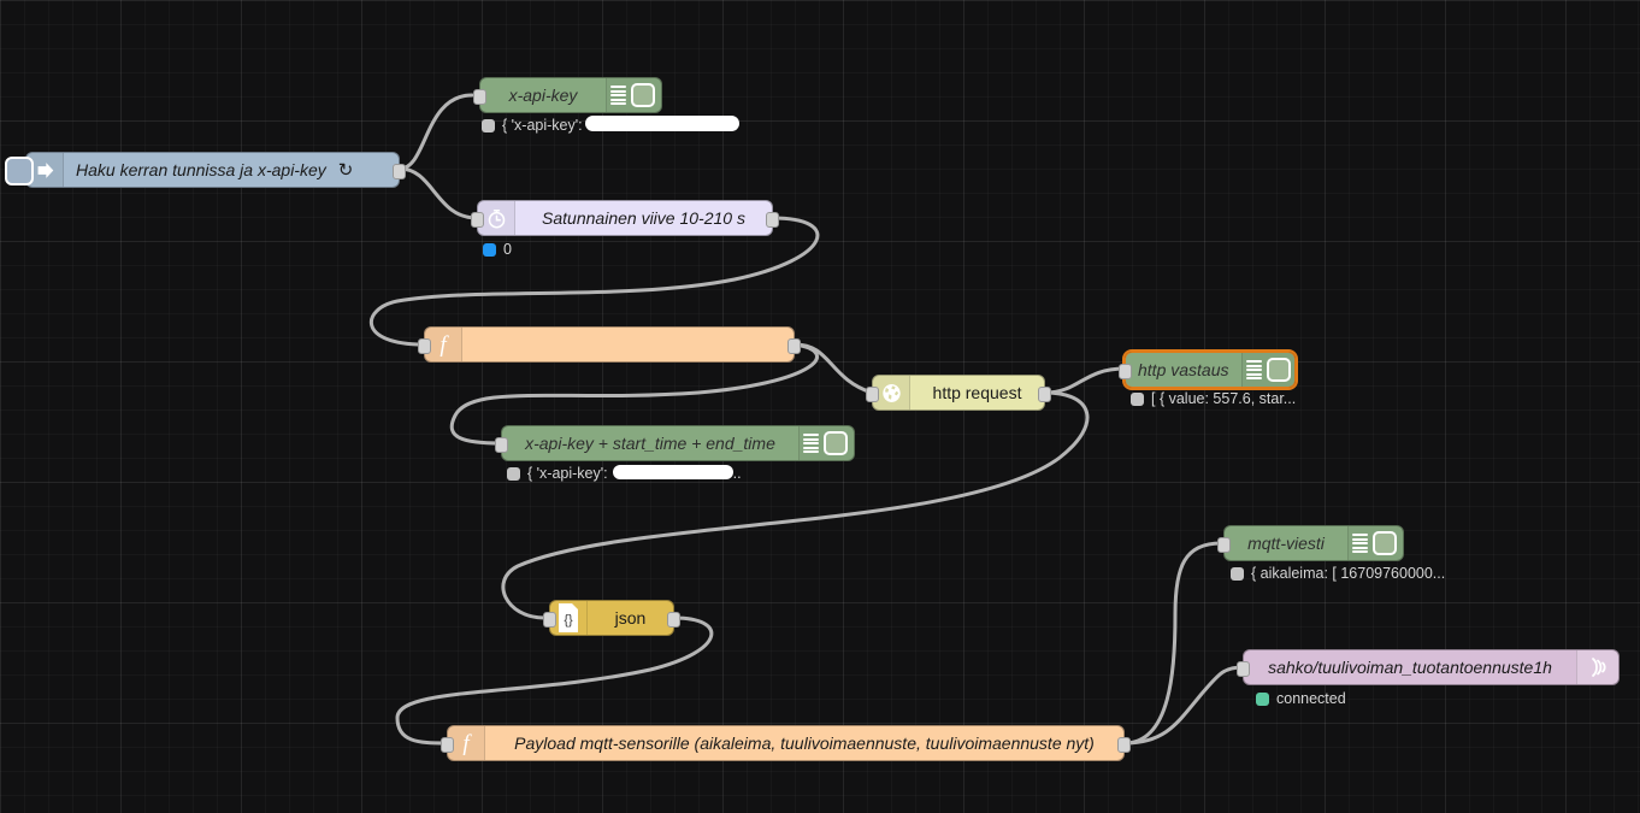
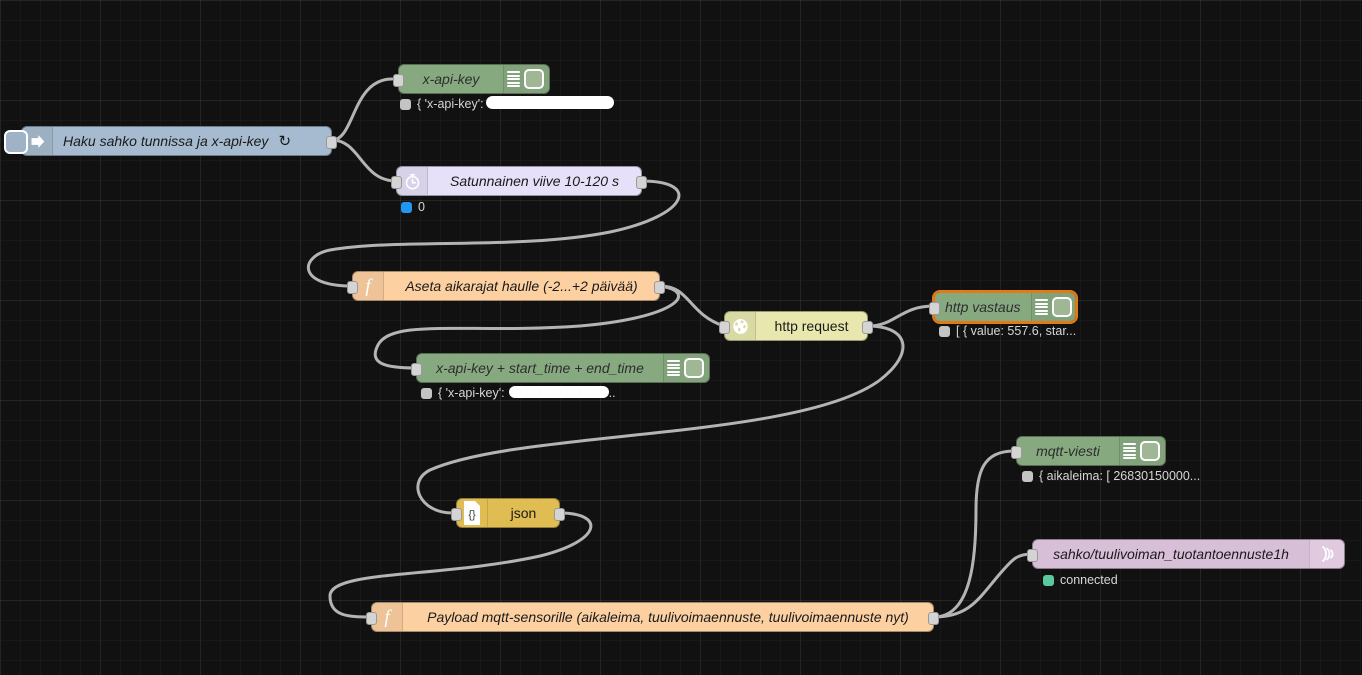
- Haku kerran tunnissa ja x-api-key
+ Haku sahko tunnissa ja x-api-key
  ↻
  x-api-key
  { 'x-api-key':
- Satunnainen viive 10-210 s
+ Satunnainen viive 10-120 s
  0
  f
+ Aseta aikarajat haulle (-2...+2 päivää)
  http request
  x-api-key + start_time + end_time
  { 'x-api-key':
  ..
  http vastaus
  [ { value: 557.6, star...
  {}
  json
  f
  Payload mqtt-sensorille (aikaleima, tuulivoimaennuste, tuulivoimaennuste nyt)
  mqtt-viesti
- { aikaleima: [ 16709760000...
+ { aikaleima: [ 26830150000...
  sahko/tuulivoiman_tuotantoennuste1h
  connected
